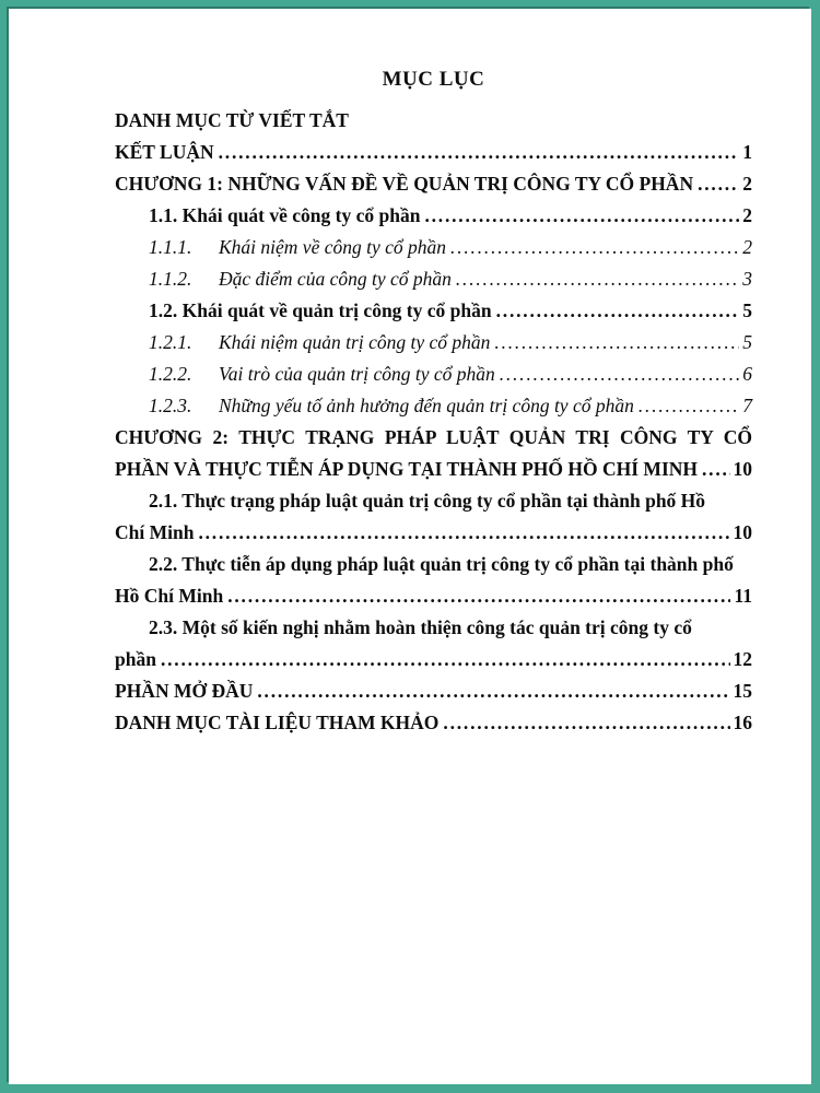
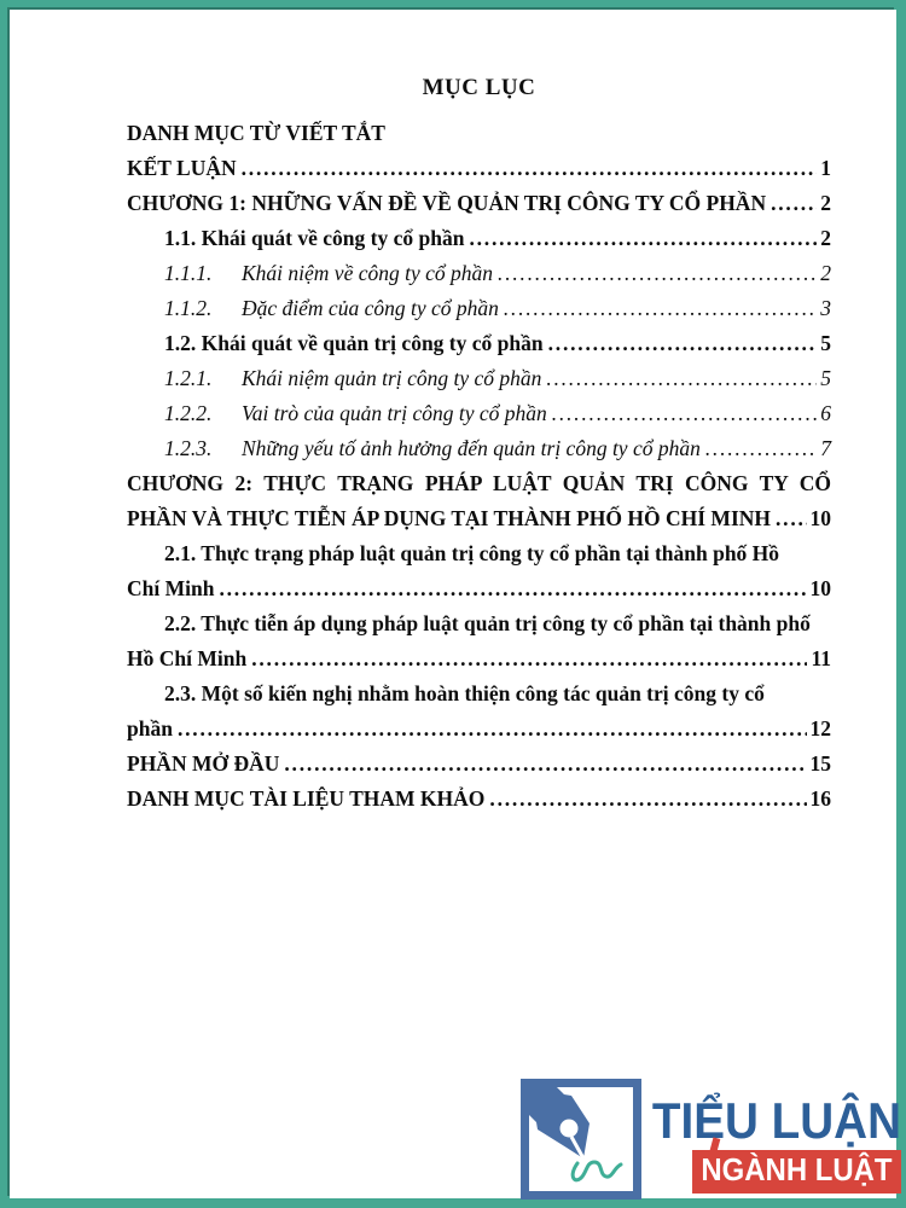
  MỤC LỤC
  DANH MỤC TỪ VIẾT TẮT
  KẾT LUẬN
  1
  CHƯƠNG 1: NHỮNG VẤN ĐỀ VỀ QUẢN TRỊ CÔNG TY CỔ PHẦN
  2
  1.1. Khái quát về công ty cổ phần
  2
  1.1.1.
  Khái niệm về công ty cổ phần
  2
  1.1.2.
  Đặc điểm của công ty cổ phần
  3
  1.2. Khái quát về quản trị công ty cổ phần
  5
  1.2.1.
  Khái niệm quản trị công ty cổ phần
  5
  1.2.2.
  Vai trò của quản trị công ty cổ phần
  6
  1.2.3.
  Những yếu tố ảnh hưởng đến quản trị công ty cổ phần
  7
  CHƯƠNG 2: THỰC TRẠNG PHÁP LUẬT QUẢN TRỊ CÔNG TY CỔ
  PHẦN VÀ THỰC TIỄN ÁP DỤNG TẠI THÀNH PHỐ HỒ CHÍ MINH
  10
  2.1. Thực trạng pháp luật quản trị công ty cổ phần tại thành phố Hồ
  Chí Minh
  10
  2.2. Thực tiễn áp dụng pháp luật quản trị công ty cổ phần tại thành phố
  Hồ Chí Minh
  11
  2.3. Một số kiến nghị nhằm hoàn thiện công tác quản trị công ty cổ
  phần
  12
  PHẦN MỞ ĐẦU
  15
  DANH MỤC TÀI LIỆU THAM KHẢO
  16
+ TIỂU LUẬN
+ NGÀNH LUẬT
